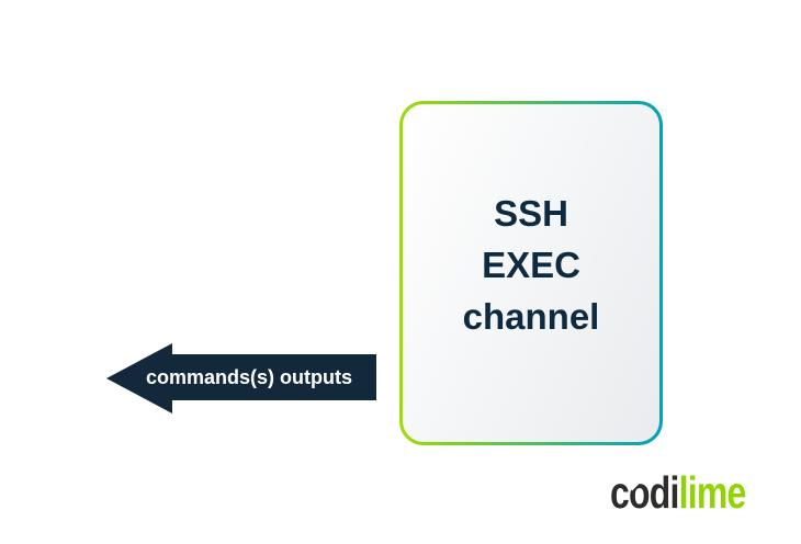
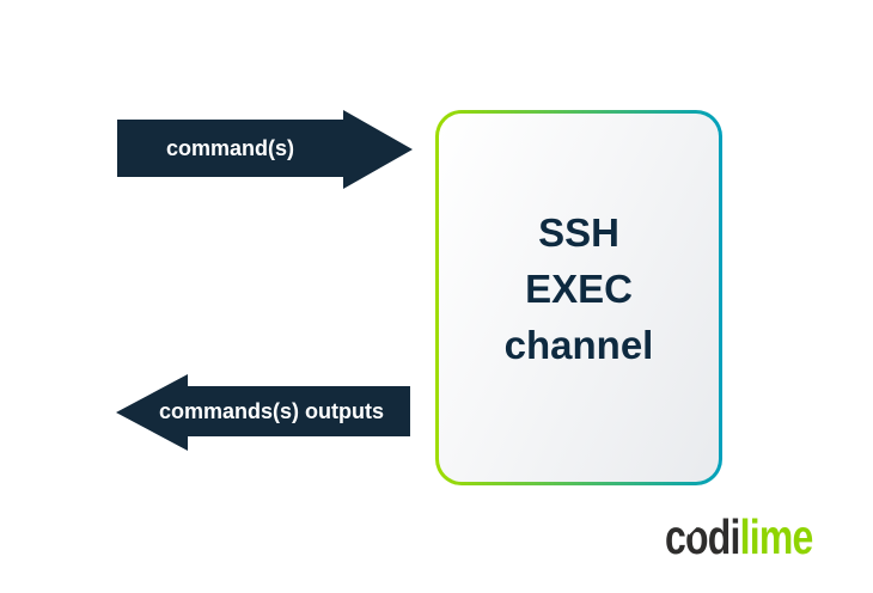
+ command(s)
  commands(s) outputs
  SSH
  EXEC
  channel
  codilime
